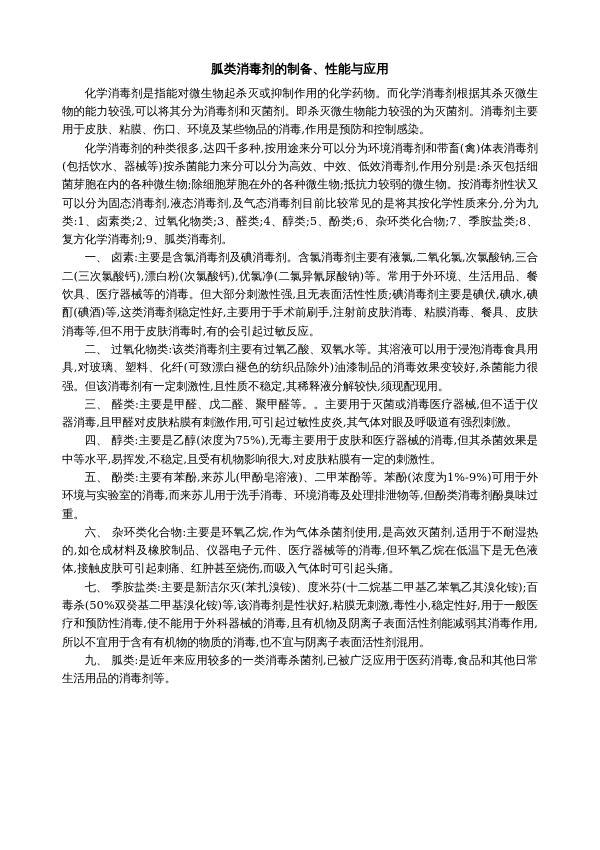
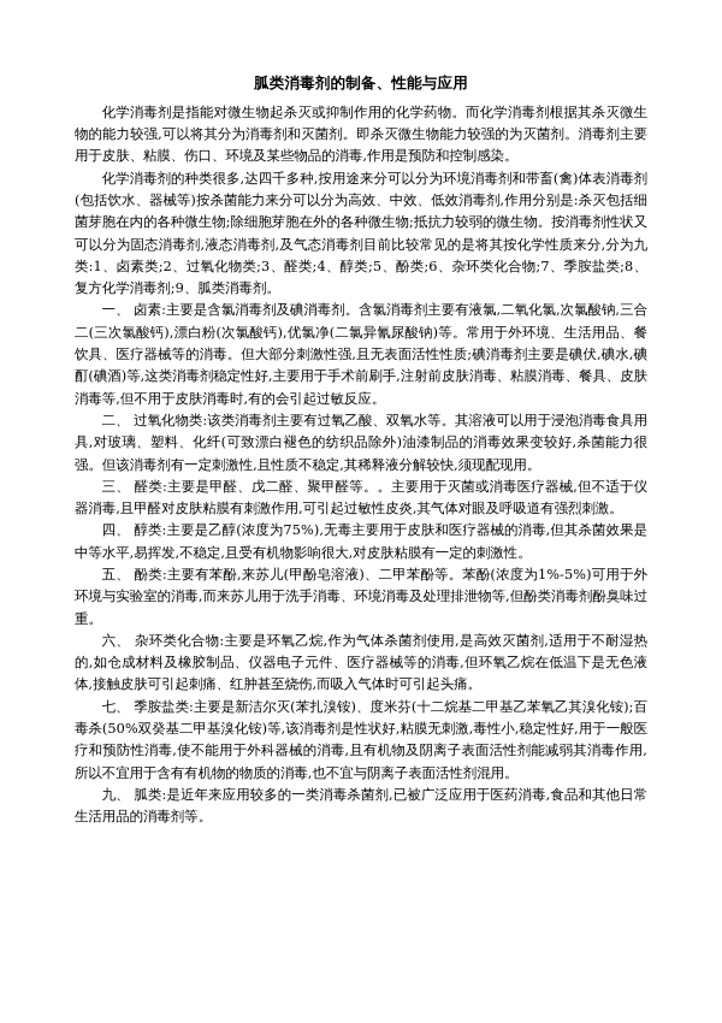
  胍类消毒剂的制备、性能与应用
  化学消毒剂是指能对微生物起杀灭或抑制作用的化学药物。而化学消毒剂根据其杀灭微生物的能力较强,可以将其分为消毒剂和灭菌剂。即杀灭微生物能力较强的为灭菌剂。消毒剂主要用于皮肤、粘膜、伤口、环境及某些物品的消毒,作用是预防和控制感染。
  化学消毒剂的种类很多,达四千多种,按用途来分可以分为环境消毒剂和带畜(禽)体表消毒剂(包括饮水、器械等)按杀菌能力来分可以分为高效、中效、低效消毒剂,作用分别是:杀灭包括细菌芽胞在内的各种微生物;除细胞芽胞在外的各种微生物;抵抗力较弱的微生物。按消毒剂性状又可以分为固态消毒剂,液态消毒剂,及气态消毒剂目前比较常见的是将其按化学性质来分,分为九类:1、卤素类;2、过氧化物类;3、醛类;4、醇类;5、酚类;6、杂环类化合物;7、季胺盐类;8、复方化学消毒剂;9、胍类消毒剂。
  一、 卤素:主要是含氯消毒剂及碘消毒剂。含氯消毒剂主要有液氯,二氧化氯,次氯酸钠,三合二(三次氯酸钙),漂白粉(次氯酸钙),优氯净(二氯异氰尿酸钠)等。常用于外环境、生活用品、餐饮具、医疗器械等的消毒。但大部分刺激性强,且无表面活性性质;碘消毒剂主要是碘伏,碘水,碘酊(碘酒)等,这类消毒剂稳定性好,主要用于手术前刷手,注射前皮肤消毒、粘膜消毒、餐具、皮肤消毒等,但不用于皮肤消毒时,有的会引起过敏反应。
  二、 过氧化物类:该类消毒剂主要有过氧乙酸、双氧水等。其溶液可以用于浸泡消毒食具用具,对玻璃、塑料、化纤(可致漂白褪色的纺织品除外)油漆制品的消毒效果变较好,杀菌能力很强。但该消毒剂有一定刺激性,且性质不稳定,其稀释液分解较快,须现配现用。
  三、 醛类:主要是甲醛、戊二醛、聚甲醛等。。主要用于灭菌或消毒医疗器械,但不适于仪器消毒,且甲醛对皮肤粘膜有刺激作用,可引起过敏性皮炎,其气体对眼及呼吸道有强烈刺激。
  四、 醇类:主要是乙醇(浓度为75%),无毒主要用于皮肤和医疗器械的消毒,但其杀菌效果是中等水平,易挥发,不稳定,且受有机物影响很大,对皮肤粘膜有一定的刺激性。
- 五、 酚类:主要有苯酚,来苏儿(甲酚皂溶液)、二甲苯酚等。苯酚(浓度为1%-9%)可用于外环境与实验室的消毒,而来苏儿用于洗手消毒、环境消毒及处理排泄物等,但酚类消毒剂酚臭味过重。
+ 五、 酚类:主要有苯酚,来苏儿(甲酚皂溶液)、二甲苯酚等。苯酚(浓度为1%-5%)可用于外环境与实验室的消毒,而来苏儿用于洗手消毒、环境消毒及处理排泄物等,但酚类消毒剂酚臭味过重。
  六、 杂环类化合物:主要是环氧乙烷,作为气体杀菌剂使用,是高效灭菌剂,适用于不耐湿热的,如仓成材料及橡胶制品、仪器电子元件、医疗器械等的消毒,但环氧乙烷在低温下是无色液体,接触皮肤可引起刺痛、红肿甚至烧伤,而吸入气体时可引起头痛。
  七、 季胺盐类:主要是新洁尔灭(苯扎溴铵)、度米芬(十二烷基二甲基乙苯氧乙其溴化铵);百毒杀(50%双癸基二甲基溴化铵)等,该消毒剂是性状好,粘膜无刺激,毒性小,稳定性好,用于一般医疗和预防性消毒,使不能用于外科器械的消毒,且有机物及阴离子表面活性剂能减弱其消毒作用,所以不宜用于含有有机物的物质的消毒,也不宜与阴离子表面活性剂混用。
  九、 胍类:是近年来应用较多的一类消毒杀菌剂,已被广泛应用于医药消毒,食品和其他日常生活用品的消毒剂等。
